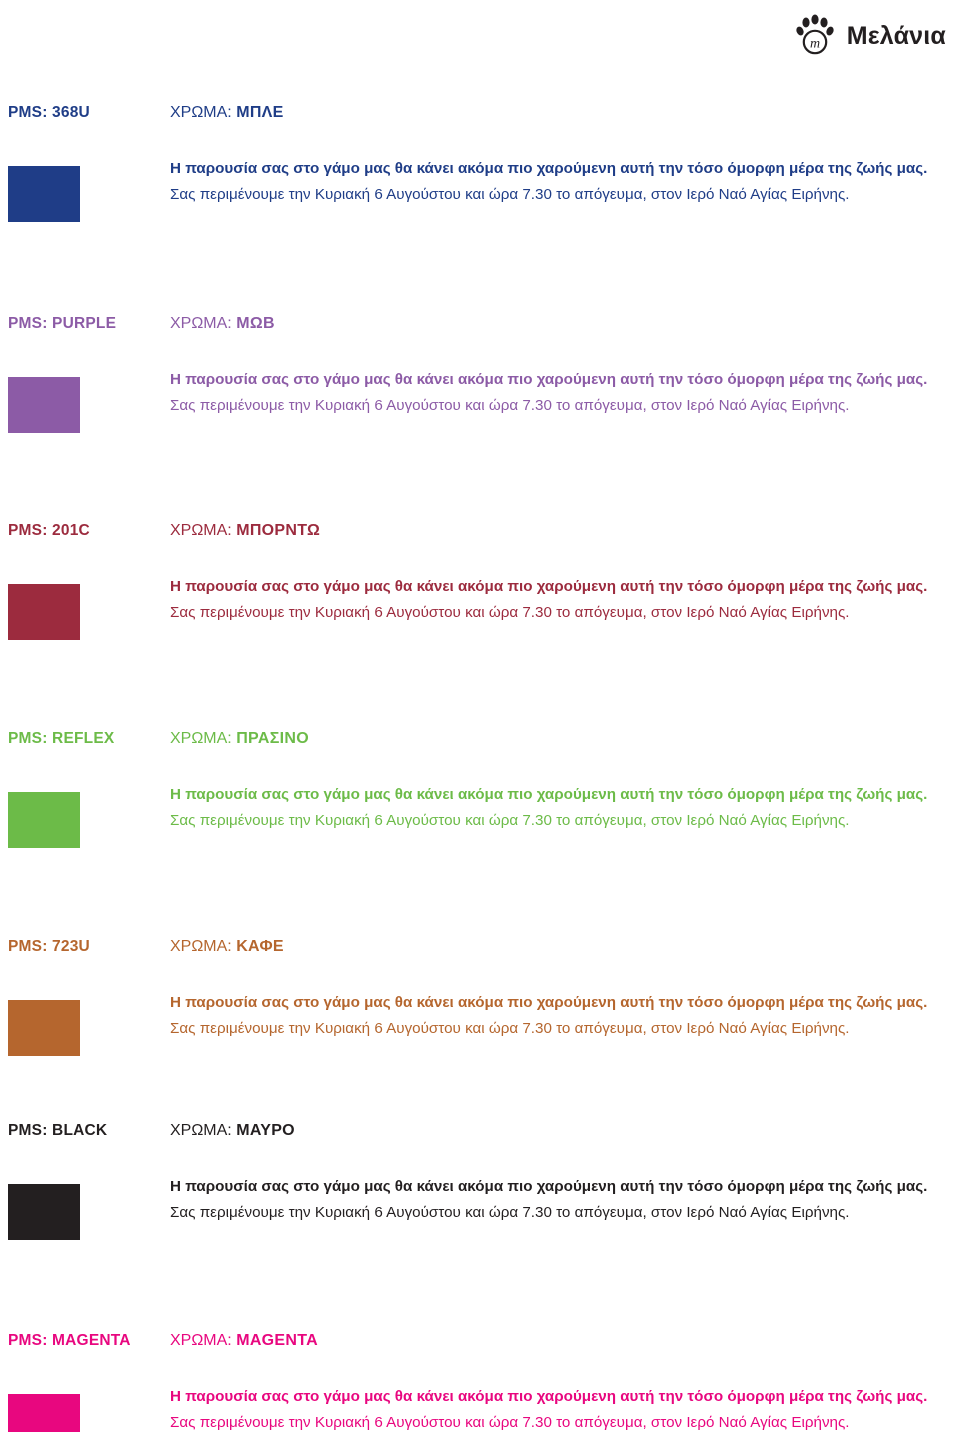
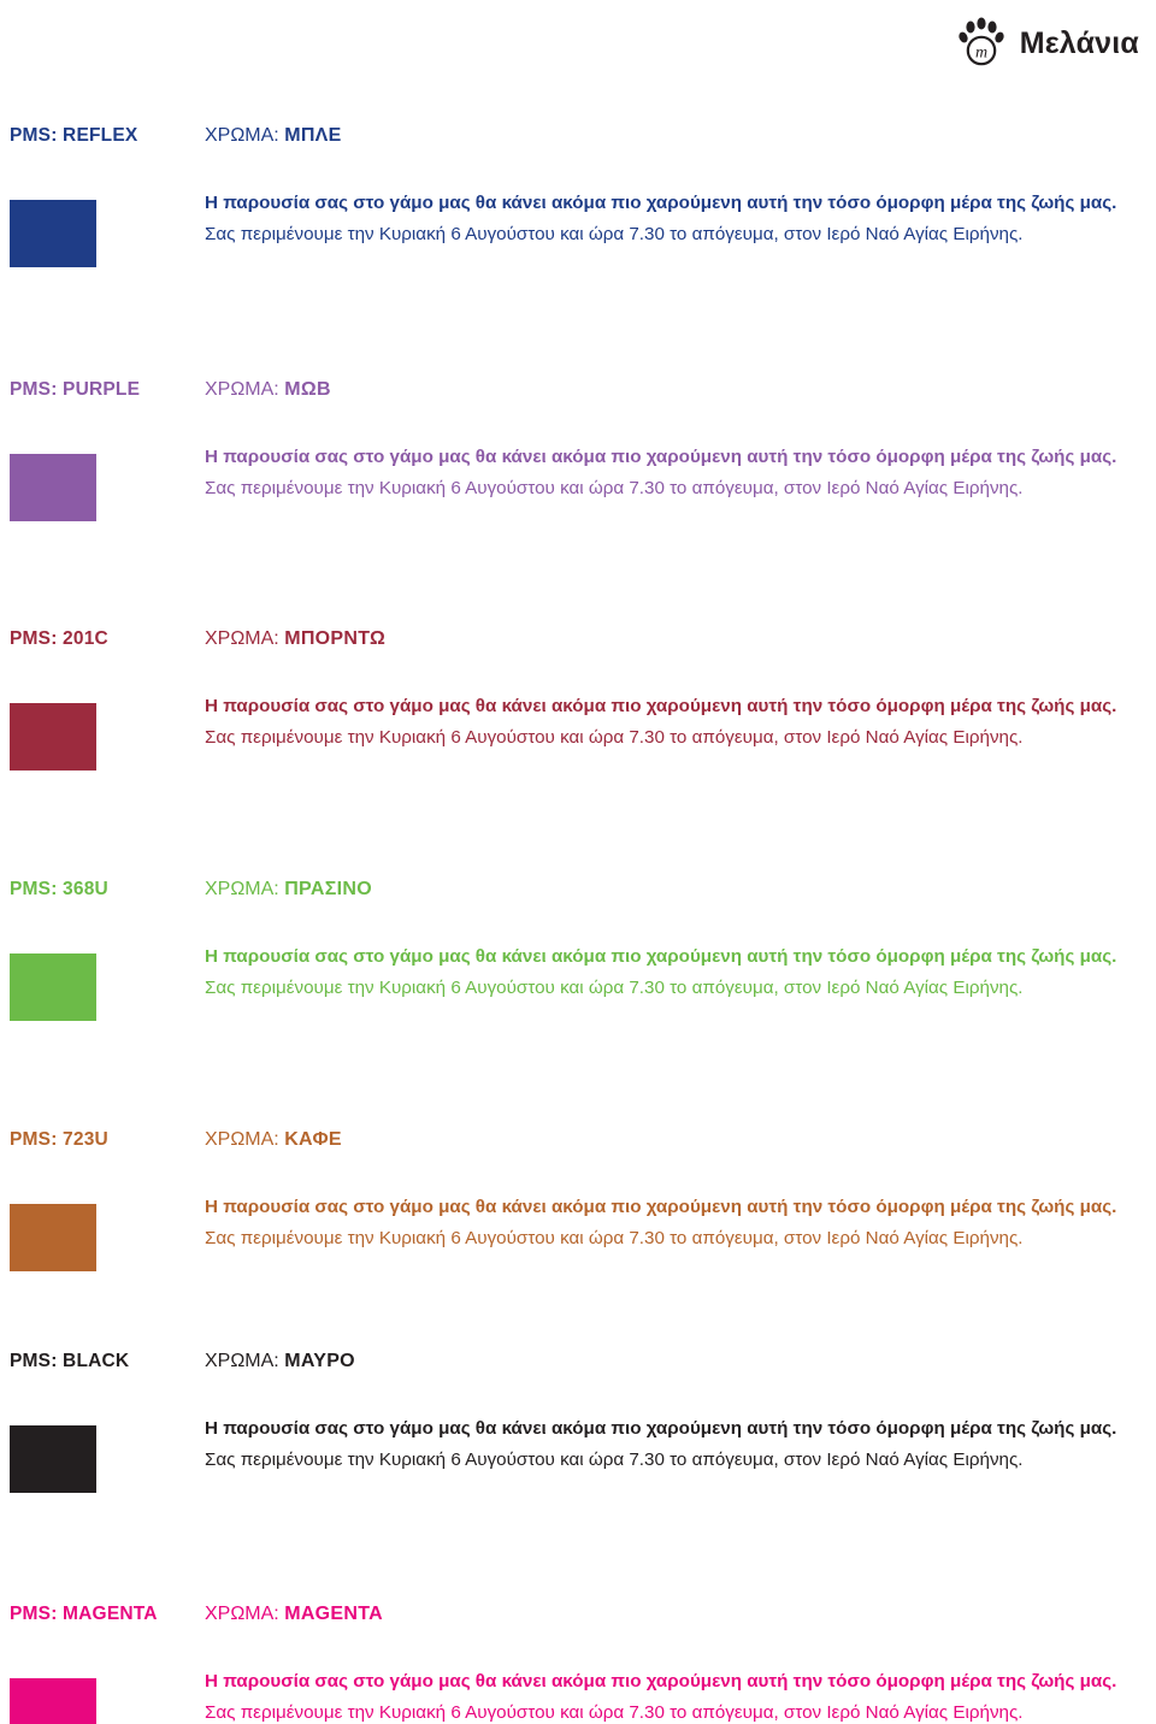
  m
  Μελάνια
- PMS: 368U
+ PMS: REFLEX
  ΧΡΩΜΑ: ΜΠΛΕ
  Η παρουσία σας στο γάμο μας θα κάνει ακόμα πιο χαρούμενη αυτή την τόσο όμορφη μέρα της ζωής μας.
  Σας περιμένουμε την Κυριακή 6 Αυγούστου και ώρα 7.30 το απόγευμα, στον Ιερό Ναό Αγίας Ειρήνης.
  PMS: PURPLE
  ΧΡΩΜΑ: ΜΩΒ
  Η παρουσία σας στο γάμο μας θα κάνει ακόμα πιο χαρούμενη αυτή την τόσο όμορφη μέρα της ζωής μας.
  Σας περιμένουμε την Κυριακή 6 Αυγούστου και ώρα 7.30 το απόγευμα, στον Ιερό Ναό Αγίας Ειρήνης.
  PMS: 201C
  ΧΡΩΜΑ: ΜΠΟΡΝΤΩ
  Η παρουσία σας στο γάμο μας θα κάνει ακόμα πιο χαρούμενη αυτή την τόσο όμορφη μέρα της ζωής μας.
  Σας περιμένουμε την Κυριακή 6 Αυγούστου και ώρα 7.30 το απόγευμα, στον Ιερό Ναό Αγίας Ειρήνης.
- PMS: REFLEX
+ PMS: 368U
  ΧΡΩΜΑ: ΠΡΑΣΙΝΟ
  Η παρουσία σας στο γάμο μας θα κάνει ακόμα πιο χαρούμενη αυτή την τόσο όμορφη μέρα της ζωής μας.
  Σας περιμένουμε την Κυριακή 6 Αυγούστου και ώρα 7.30 το απόγευμα, στον Ιερό Ναό Αγίας Ειρήνης.
  PMS: 723U
  ΧΡΩΜΑ: ΚΑΦΕ
  Η παρουσία σας στο γάμο μας θα κάνει ακόμα πιο χαρούμενη αυτή την τόσο όμορφη μέρα της ζωής μας.
  Σας περιμένουμε την Κυριακή 6 Αυγούστου και ώρα 7.30 το απόγευμα, στον Ιερό Ναό Αγίας Ειρήνης.
  PMS: BLACK
  ΧΡΩΜΑ: ΜΑΥΡΟ
  Η παρουσία σας στο γάμο μας θα κάνει ακόμα πιο χαρούμενη αυτή την τόσο όμορφη μέρα της ζωής μας.
  Σας περιμένουμε την Κυριακή 6 Αυγούστου και ώρα 7.30 το απόγευμα, στον Ιερό Ναό Αγίας Ειρήνης.
  PMS: MAGENTA
  ΧΡΩΜΑ: MAGENTA
  Η παρουσία σας στο γάμο μας θα κάνει ακόμα πιο χαρούμενη αυτή την τόσο όμορφη μέρα της ζωής μας.
  Σας περιμένουμε την Κυριακή 6 Αυγούστου και ώρα 7.30 το απόγευμα, στον Ιερό Ναό Αγίας Ειρήνης.
